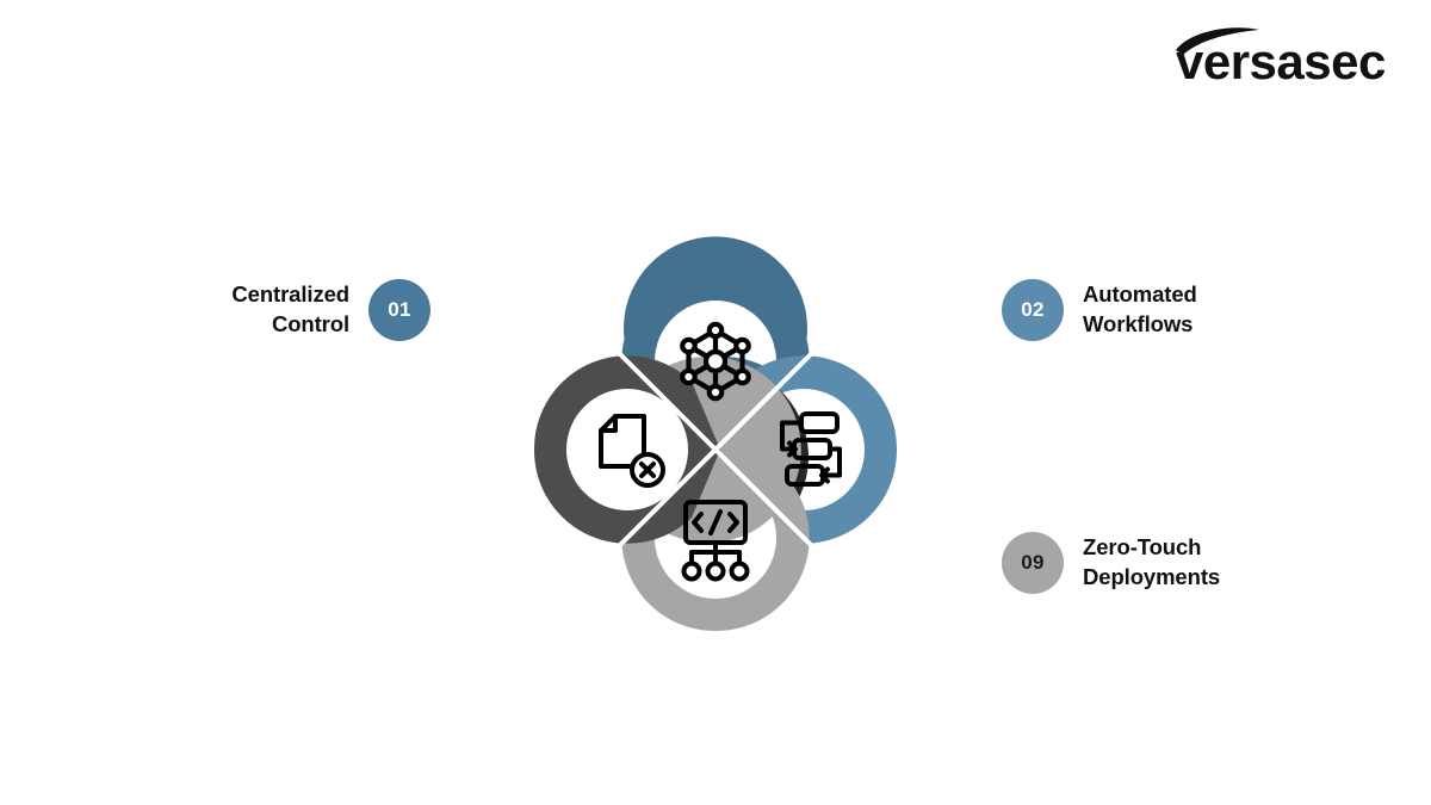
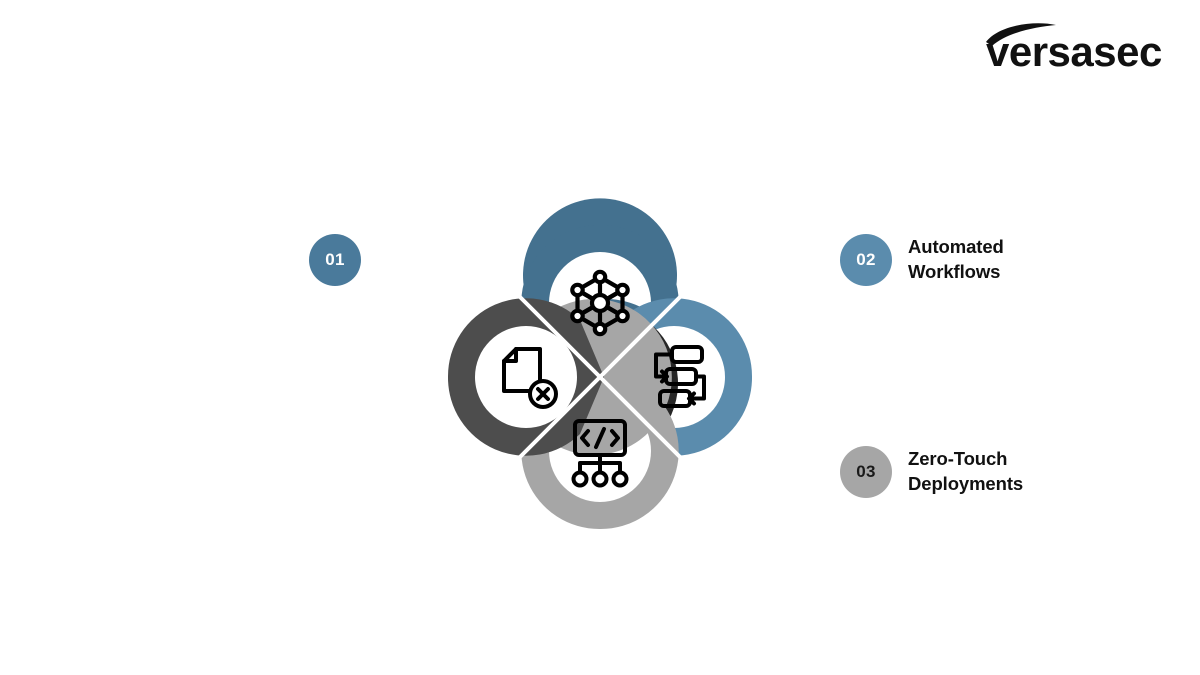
  versasec
- Centralized
- Control
  01
  02
  Automated
  Workflows
- 09
+ 03
  Zero-Touch
  Deployments
